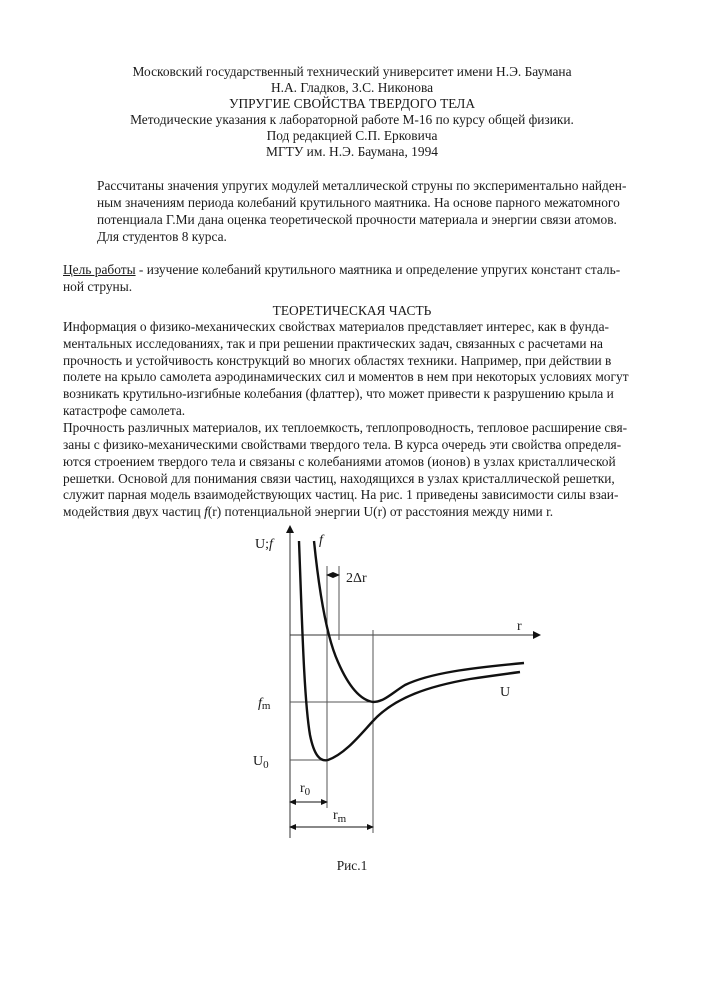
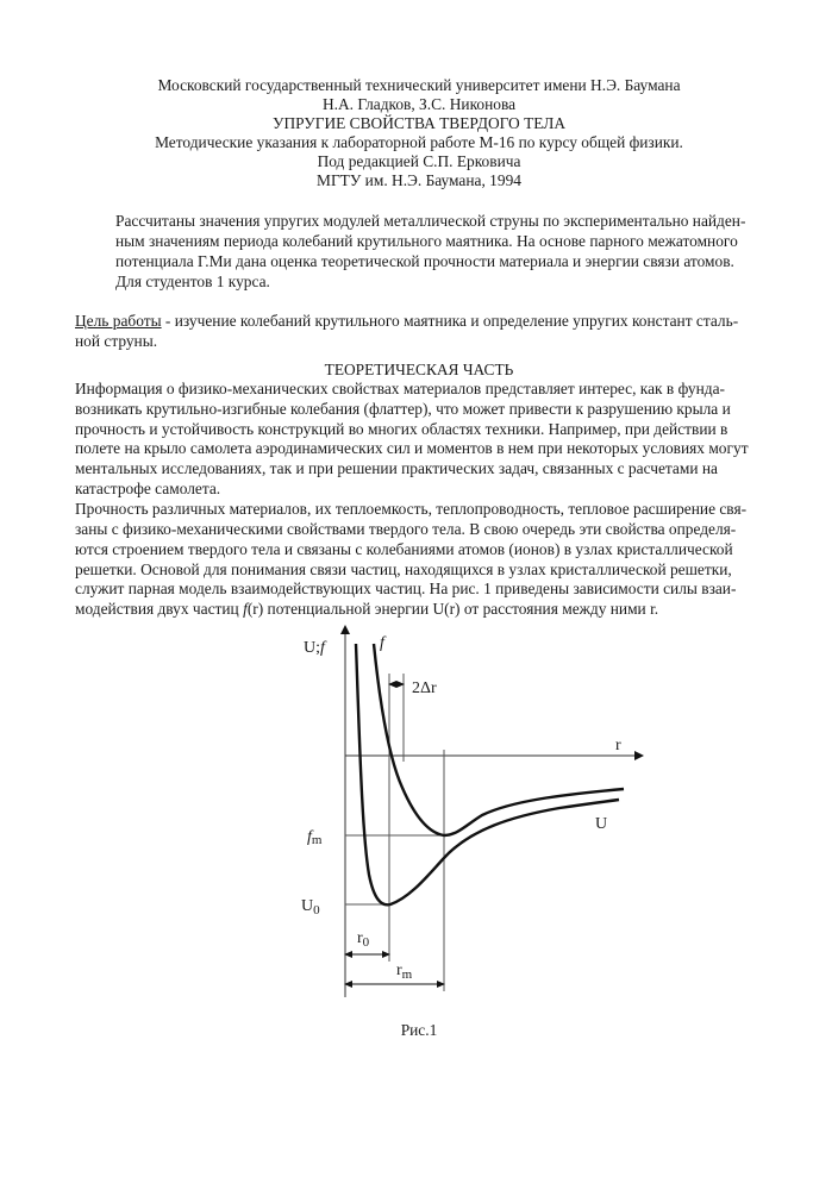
  Московский государственный технический университет имени Н.Э. Баумана
  Н.А. Гладков, З.С. Никонова
  УПРУГИЕ СВОЙСТВА ТВЕРДОГО ТЕЛА
  Методические указания к лабораторной работе М-16 по курсу общей физики.
  Под редакцией С.П. Ерковича
  МГТУ им. Н.Э. Баумана, 1994
  Рассчитаны значения упругих модулей металлической струны по экспериментально найден-
  ным значениям периода колебаний крутильного маятника. На основе парного межатомного
  потенциала Г.Ми дана оценка теоретической прочности материала и энергии связи атомов.
- Для студентов 8 курса.
+ Для студентов 1 курса.
  Цель работы - изучение колебаний крутильного маятника и определение упругих констант сталь-
  ной струны.
  ТЕОРЕТИЧЕСКАЯ ЧАСТЬ
  Информация о физико-механических свойствах материалов представляет интерес, как в фунда-
- ментальных исследованиях, так и при решении практических задач, связанных с расчетами на
+ возникать крутильно-изгибные колебания (флаттер), что может привести к разрушению крыла и
  прочность и устойчивость конструкций во многих областях техники. Например, при действии в
  полете на крыло самолета аэродинамических сил и моментов в нем при некоторых условиях могут
- возникать крутильно-изгибные колебания (флаттер), что может привести к разрушению крыла и
+ ментальных исследованиях, так и при решении практических задач, связанных с расчетами на
  катастрофе самолета.
  Прочность различных материалов, их теплоемкость, теплопроводность, тепловое расширение свя-
- заны с физико-механическими свойствами твердого тела. В курса очередь эти свойства определя-
+ заны с физико-механическими свойствами твердого тела. В свою очередь эти свойства определя-
  ются строением твердого тела и связаны с колебаниями атомов (ионов) в узлах кристаллической
  решетки. Основой для понимания связи частиц, находящихся в узлах кристаллической решетки,
  служит парная модель взаимодействующих частиц. На рис. 1 приведены зависимости силы взаи-
  модействия двух частиц f(r) потенциальной энергии U(r) от расстояния между ними r.
  U;f
  f
  2Δr
  r
  U
  fm
  U0
  r0
  rm
  Рис.1
